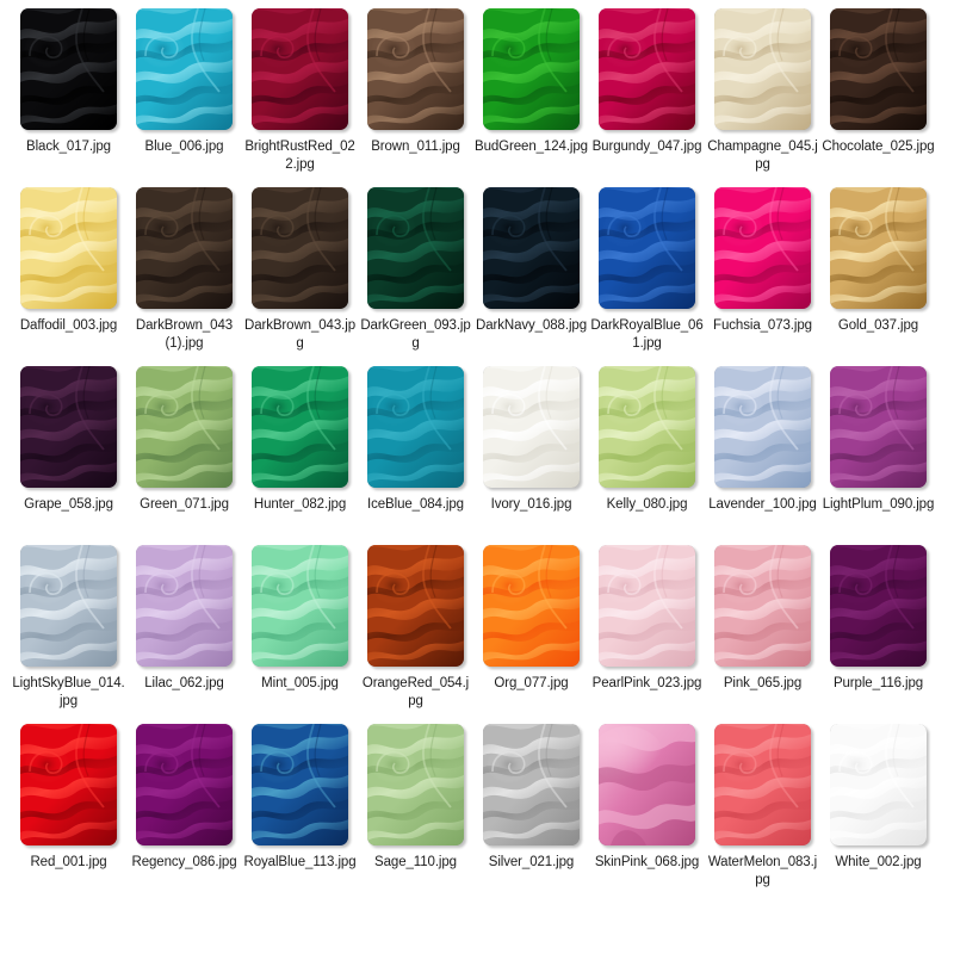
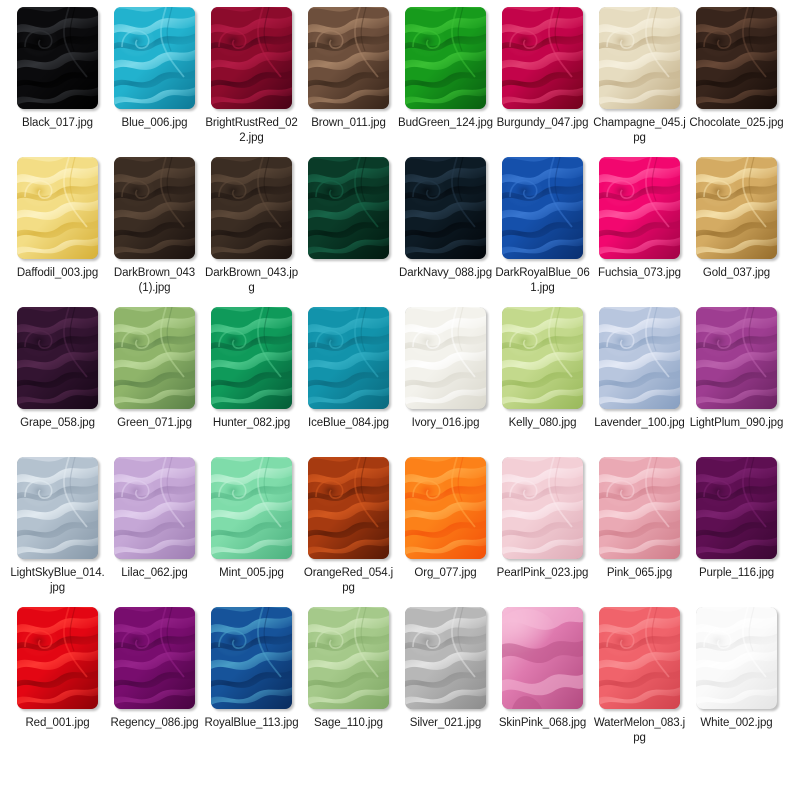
  Black_017.jpg
  Blue_006.jpg
  BrightRustRed_022.jpg
  Brown_011.jpg
  BudGreen_124.jpg
  Burgundy_047.jpg
  Champagne_045.jpg
  Chocolate_025.jpg
  Daffodil_003.jpg
  DarkBrown_043 (1).jpg
  DarkBrown_043.jpg
- DarkGreen_093.jpg
  DarkNavy_088.jpg
  DarkRoyalBlue_061.jpg
  Fuchsia_073.jpg
  Gold_037.jpg
  Grape_058.jpg
  Green_071.jpg
  Hunter_082.jpg
  IceBlue_084.jpg
  Ivory_016.jpg
  Kelly_080.jpg
  Lavender_100.jpg
  LightPlum_090.jpg
  LightSkyBlue_014.jpg
  Lilac_062.jpg
  Mint_005.jpg
  OrangeRed_054.jpg
  Org_077.jpg
  PearlPink_023.jpg
  Pink_065.jpg
  Purple_116.jpg
  Red_001.jpg
  Regency_086.jpg
  RoyalBlue_113.jpg
  Sage_110.jpg
  Silver_021.jpg
  SkinPink_068.jpg
  WaterMelon_083.jpg
  White_002.jpg
